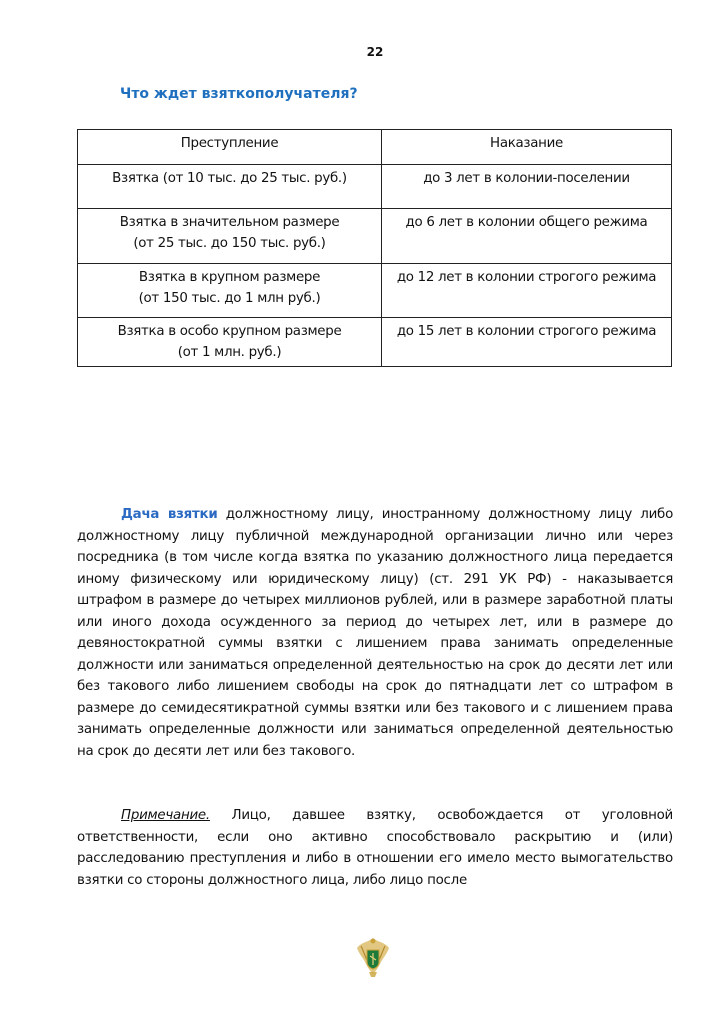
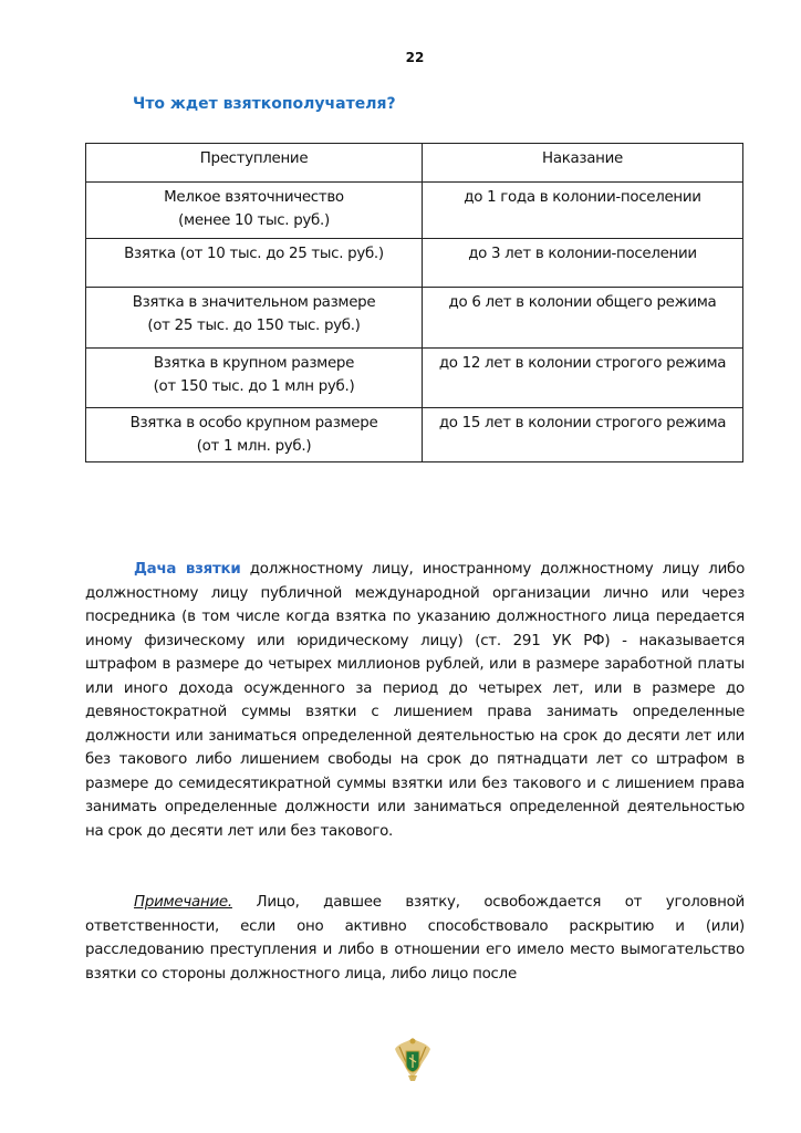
  22
  Что ждет взяткополучателя?
  Преступление	Наказание
+ Мелкое взяточничество (менее 10 тыс. руб.)	до 1 года в колонии-поселении
  Взятка (от 10 тыс. до 25 тыс. руб.)	до 3 лет в колонии-поселении
  Взятка в значительном размере (от 25 тыс. до 150 тыс. руб.)	до 6 лет в колонии общего режима
  Взятка в крупном размере (от 150 тыс. до 1 млн руб.)	до 12 лет в колонии строгого режима
  Взятка в особо крупном размере (от 1 млн. руб.)	до 15 лет в колонии строгого режима
  Дача взятки должностному лицу, иностранному должностному лицу либо должностному лицу публичной международной организации лично или через посредника (в том числе когда взятка по указанию должностного лица передается иному физическому или юридическому лицу) (ст. 291 УК РФ) - наказывается штрафом в размере до четырех миллионов рублей, или в размере заработной платы или иного дохода осужденного за период до четырех лет, или в размере до девяностократной суммы взятки с лишением права занимать определенные должности или заниматься определенной деятельностью на срок до десяти лет или без такового либо лишением свободы на срок до пятнадцати лет со штрафом в размере до семидесятикратной суммы взятки или без такового и с лишением права занимать определенные должности или заниматься определенной деятельностью на срок до десяти лет или без такового.
  Примечание. Лицо, давшее взятку, освобождается от уголовной ответственности, если оно активно способствовало раскрытию и (или) расследованию преступления и либо в отношении его имело место вымогательство взятки со стороны должностного лица, либо лицо после
